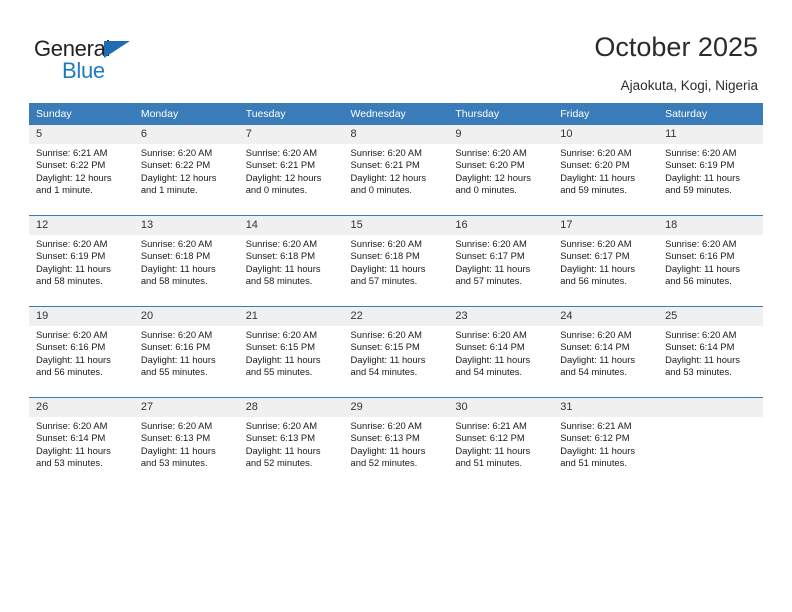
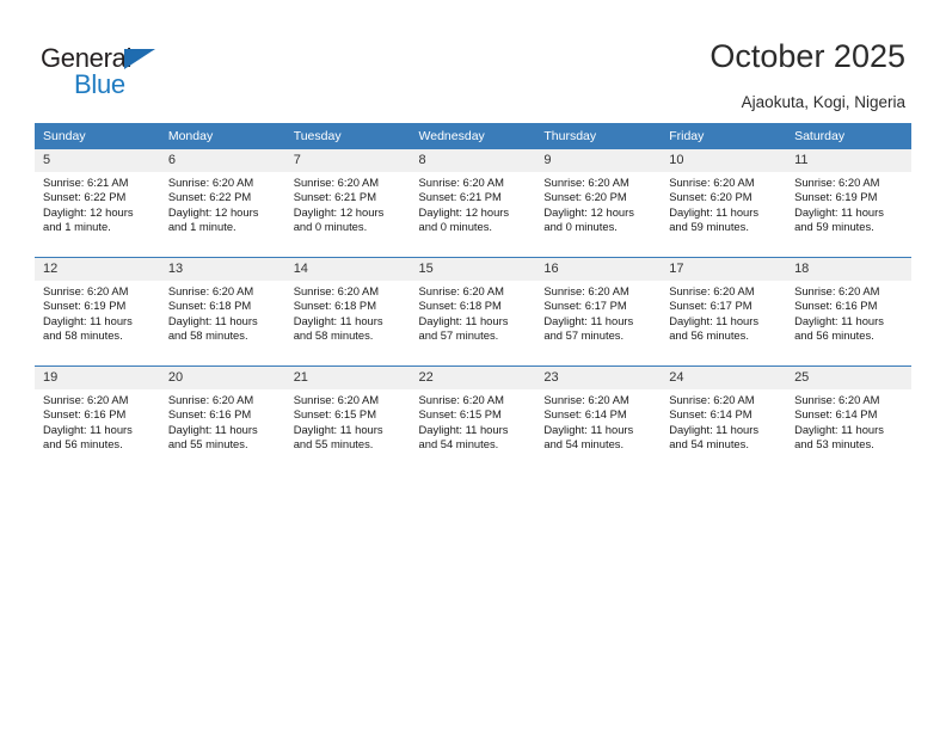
  General
  Blue
  October 2025
  Ajaokuta, Kogi, Nigeria
  Sunday	Monday	Tuesday	Wednesday	Thursday	Friday	Saturday
  5Sunrise: 6:21 AMSunset: 6:22 PMDaylight: 12 hoursand 1 minute.	6Sunrise: 6:20 AMSunset: 6:22 PMDaylight: 12 hoursand 1 minute.	7Sunrise: 6:20 AMSunset: 6:21 PMDaylight: 12 hoursand 0 minutes.	8Sunrise: 6:20 AMSunset: 6:21 PMDaylight: 12 hoursand 0 minutes.	9Sunrise: 6:20 AMSunset: 6:20 PMDaylight: 12 hoursand 0 minutes.	10Sunrise: 6:20 AMSunset: 6:20 PMDaylight: 11 hoursand 59 minutes.	11Sunrise: 6:20 AMSunset: 6:19 PMDaylight: 11 hoursand 59 minutes.
  12Sunrise: 6:20 AMSunset: 6:19 PMDaylight: 11 hoursand 58 minutes.	13Sunrise: 6:20 AMSunset: 6:18 PMDaylight: 11 hoursand 58 minutes.	14Sunrise: 6:20 AMSunset: 6:18 PMDaylight: 11 hoursand 58 minutes.	15Sunrise: 6:20 AMSunset: 6:18 PMDaylight: 11 hoursand 57 minutes.	16Sunrise: 6:20 AMSunset: 6:17 PMDaylight: 11 hoursand 57 minutes.	17Sunrise: 6:20 AMSunset: 6:17 PMDaylight: 11 hoursand 56 minutes.	18Sunrise: 6:20 AMSunset: 6:16 PMDaylight: 11 hoursand 56 minutes.
  19Sunrise: 6:20 AMSunset: 6:16 PMDaylight: 11 hoursand 56 minutes.	20Sunrise: 6:20 AMSunset: 6:16 PMDaylight: 11 hoursand 55 minutes.	21Sunrise: 6:20 AMSunset: 6:15 PMDaylight: 11 hoursand 55 minutes.	22Sunrise: 6:20 AMSunset: 6:15 PMDaylight: 11 hoursand 54 minutes.	23Sunrise: 6:20 AMSunset: 6:14 PMDaylight: 11 hoursand 54 minutes.	24Sunrise: 6:20 AMSunset: 6:14 PMDaylight: 11 hoursand 54 minutes.	25Sunrise: 6:20 AMSunset: 6:14 PMDaylight: 11 hoursand 53 minutes.
- 26Sunrise: 6:20 AMSunset: 6:14 PMDaylight: 11 hoursand 53 minutes.	27Sunrise: 6:20 AMSunset: 6:13 PMDaylight: 11 hoursand 53 minutes.	28Sunrise: 6:20 AMSunset: 6:13 PMDaylight: 11 hoursand 52 minutes.	29Sunrise: 6:20 AMSunset: 6:13 PMDaylight: 11 hoursand 52 minutes.	30Sunrise: 6:21 AMSunset: 6:12 PMDaylight: 11 hoursand 51 minutes.	31Sunrise: 6:21 AMSunset: 6:12 PMDaylight: 11 hoursand 51 minutes.
